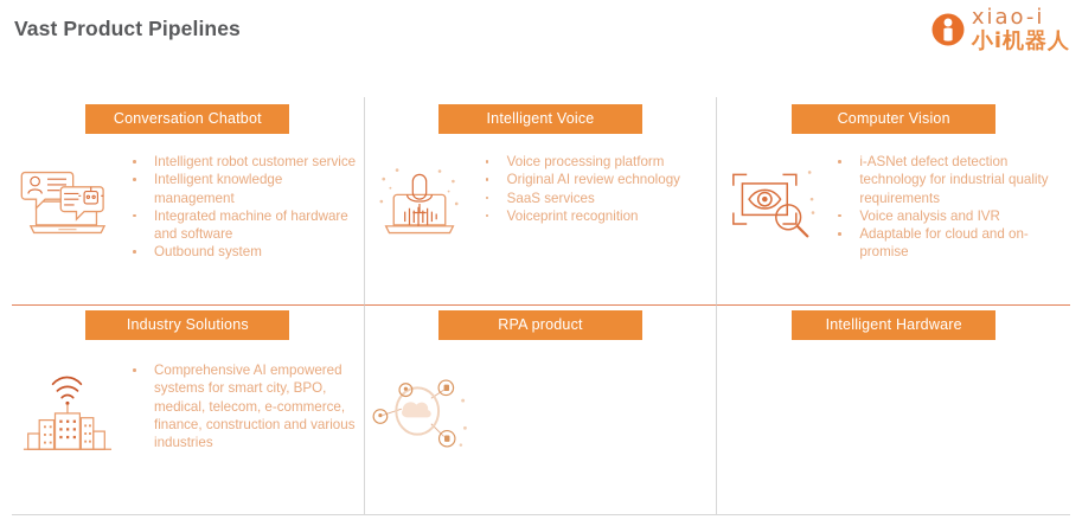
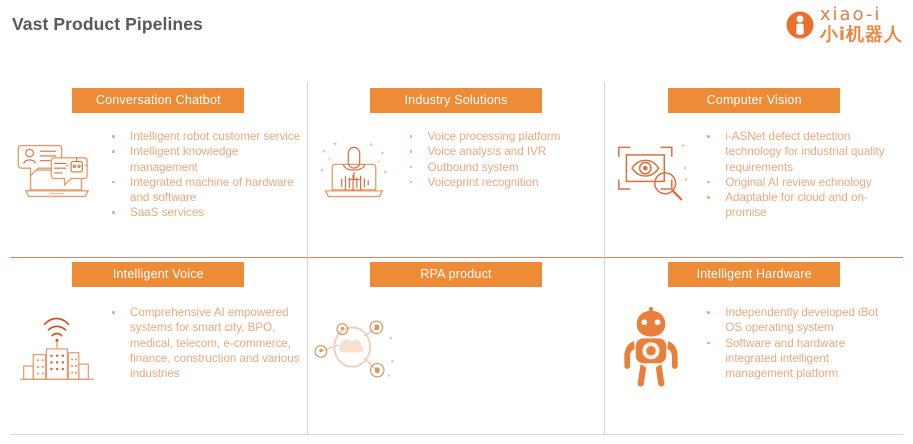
  Vast Product Pipelines
  xiao-i
  小i机器人
  Conversation Chatbot
  Intelligent robot customer service
  Intelligent knowledge management
  Integrated machine of hardware and software
- Outbound system
+ SaaS services
- Intelligent Voice
+ Industry Solutions
  Voice processing platform
- Original AI review echnology
+ Voice analysis and IVR
- SaaS services
+ Outbound system
  Voiceprint recognition
  Computer Vision
  i-ASNet defect detection technology for industrial quality requirements
- Voice analysis and IVR
+ Original AI review echnology
  Adaptable for cloud and on-promise
- Industry Solutions
+ Intelligent Voice
  Comprehensive AI empowered systems for smart city, BPO, medical, telecom, e-commerce, finance, construction and various industries
  RPA product
  Intelligent Hardware
+ Independently developed iBot OS operating system
+ Software and hardware integrated intelligent management platform
